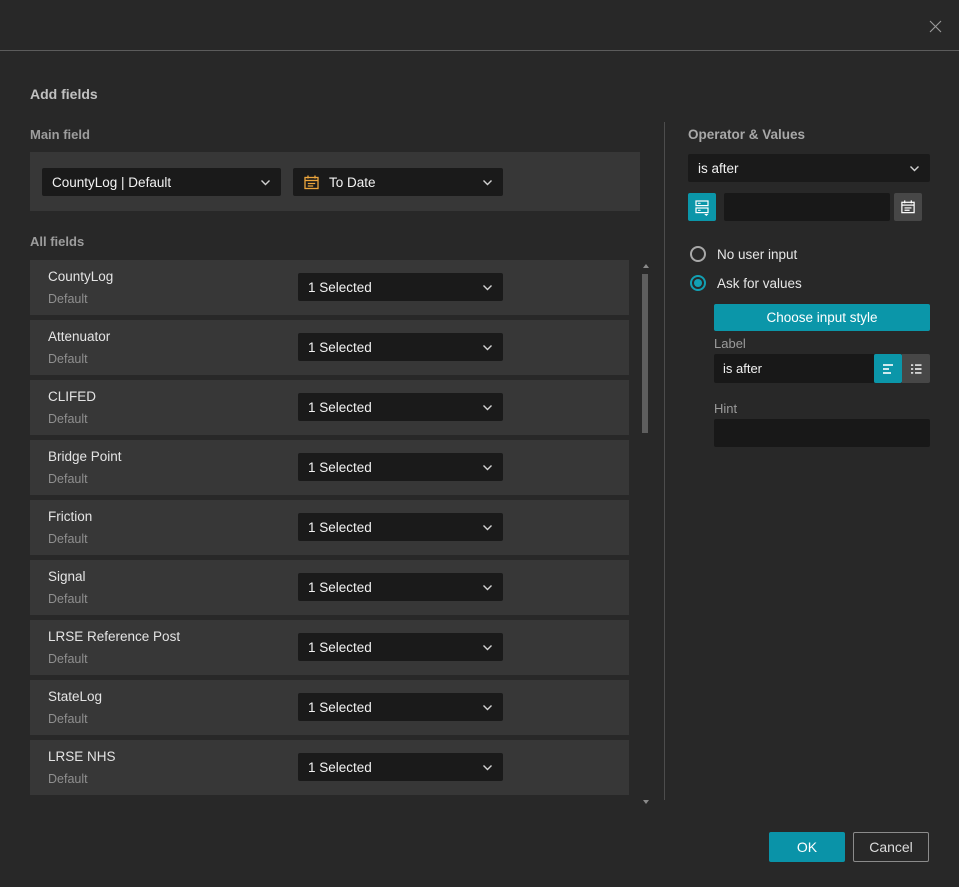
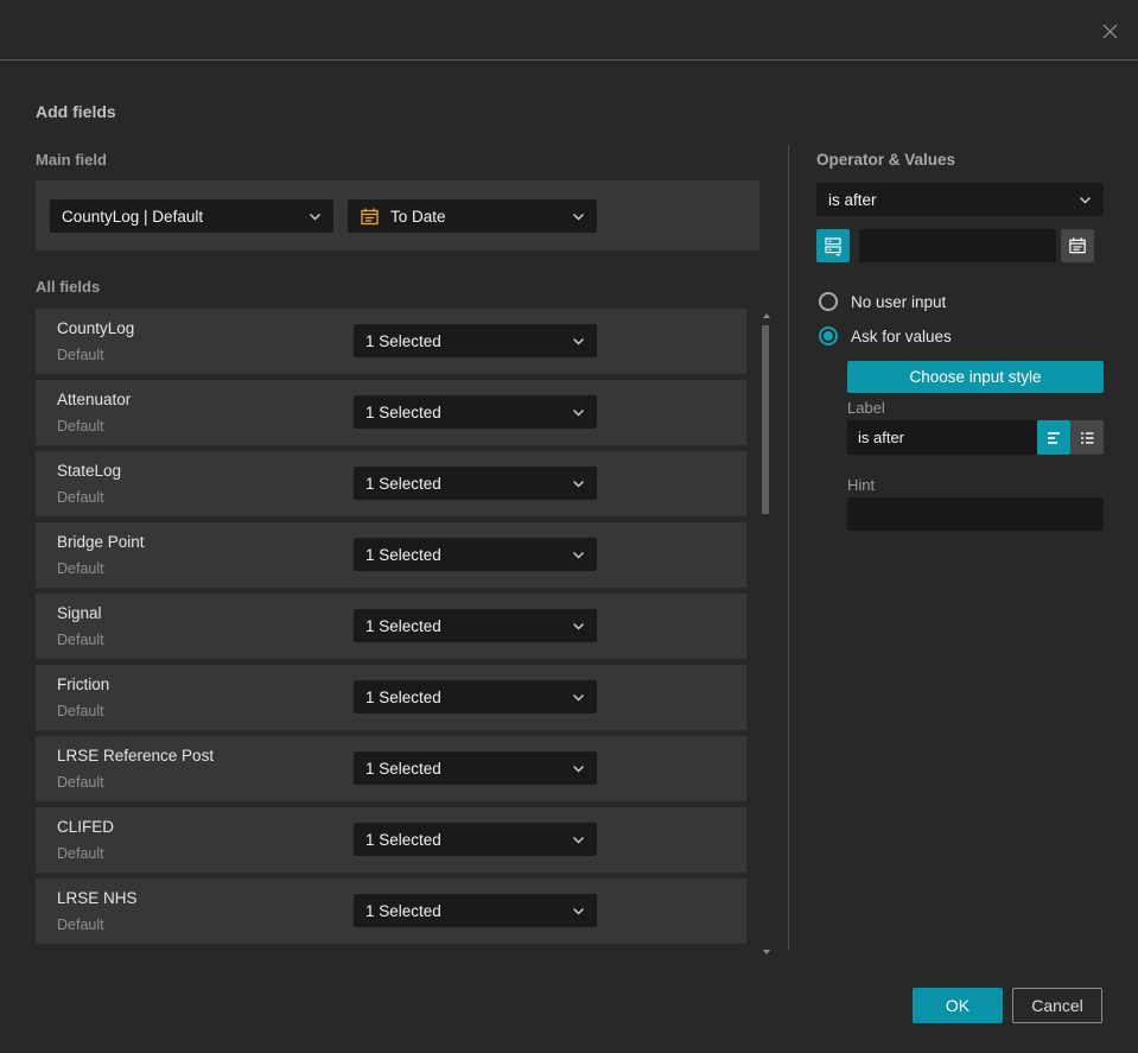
  Add fields
  Main field
  CountyLog | Default
  To Date
  All fields
  CountyLog
  Default
  1 Selected
  Attenuator
  Default
  1 Selected
- CLIFED
+ StateLog
  Default
  1 Selected
  Bridge Point
  Default
  1 Selected
- Friction
+ Signal
  Default
  1 Selected
- Signal
+ Friction
  Default
  1 Selected
  LRSE Reference Post
  Default
  1 Selected
- StateLog
+ CLIFED
  Default
  1 Selected
  LRSE NHS
  Default
  1 Selected
  Operator & Values
  is after
  No user input
  Ask for values
  Choose input style
  Label
  is after
  Hint
  OK
  Cancel
